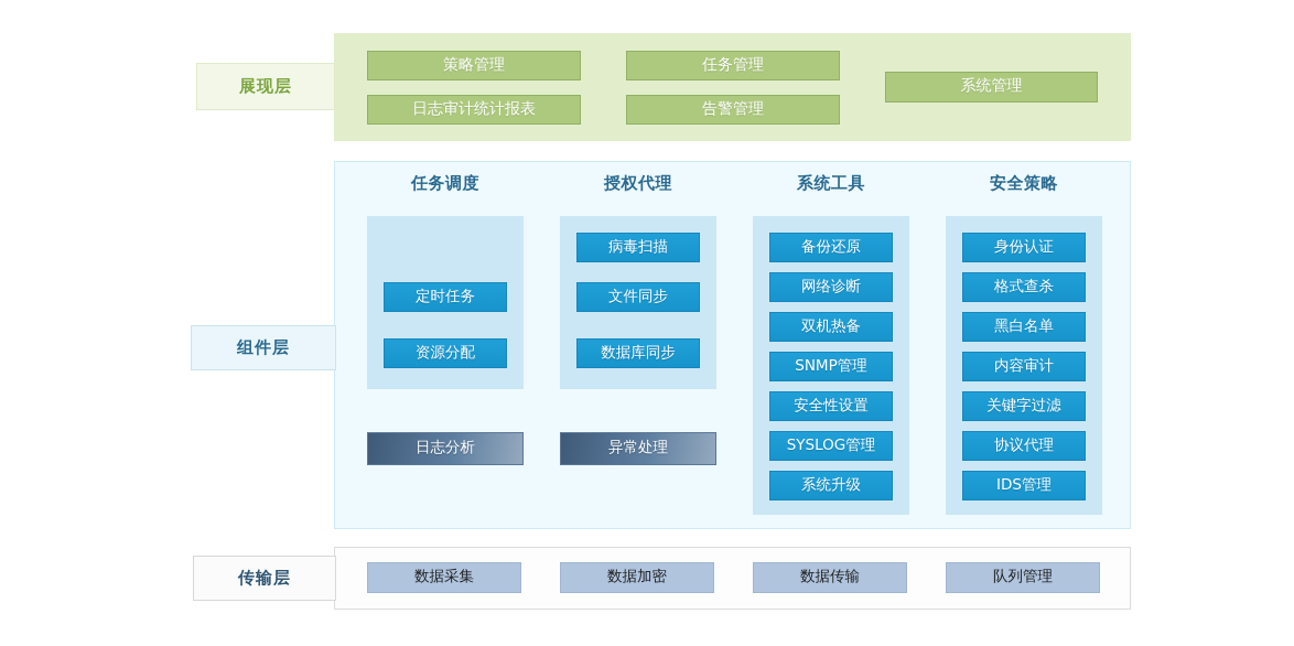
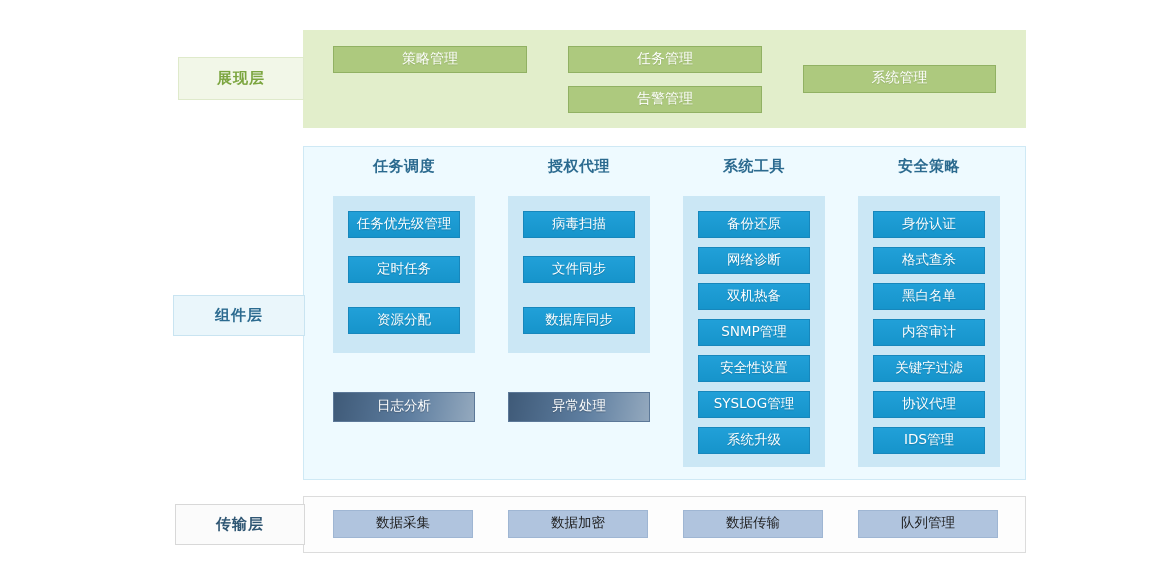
  展现层
  策略管理
  任务管理
  系统管理
- 日志审计统计报表
  告警管理
  组件层
  任务调度
+ 任务优先级管理
  定时任务
  资源分配
  日志分析
  授权代理
  病毒扫描
  文件同步
  数据库同步
  异常处理
  系统工具
  备份还原
  网络诊断
  双机热备
  SNMP管理
  安全性设置
  SYSLOG管理
  系统升级
  安全策略
  身份认证
  格式查杀
  黑白名单
  内容审计
  关键字过滤
  协议代理
  IDS管理
  传输层
  数据采集
  数据加密
  数据传输
  队列管理
